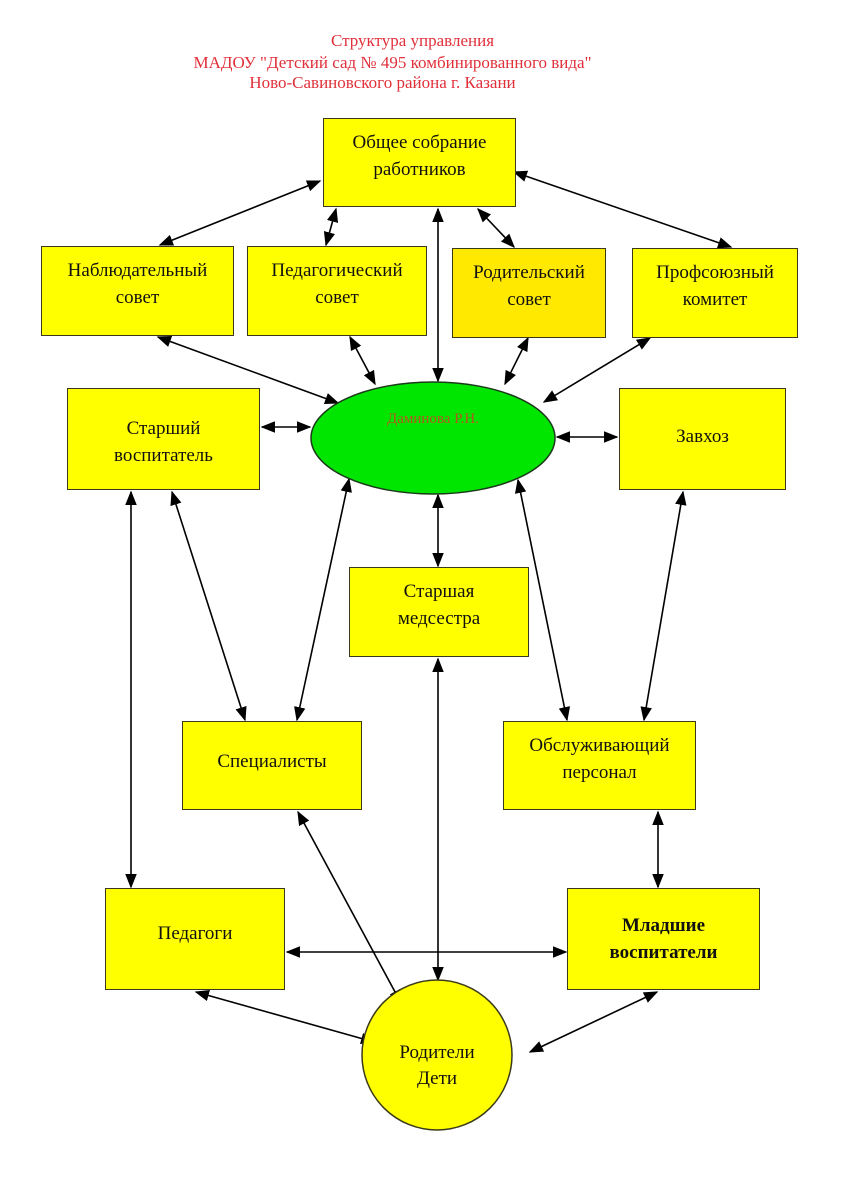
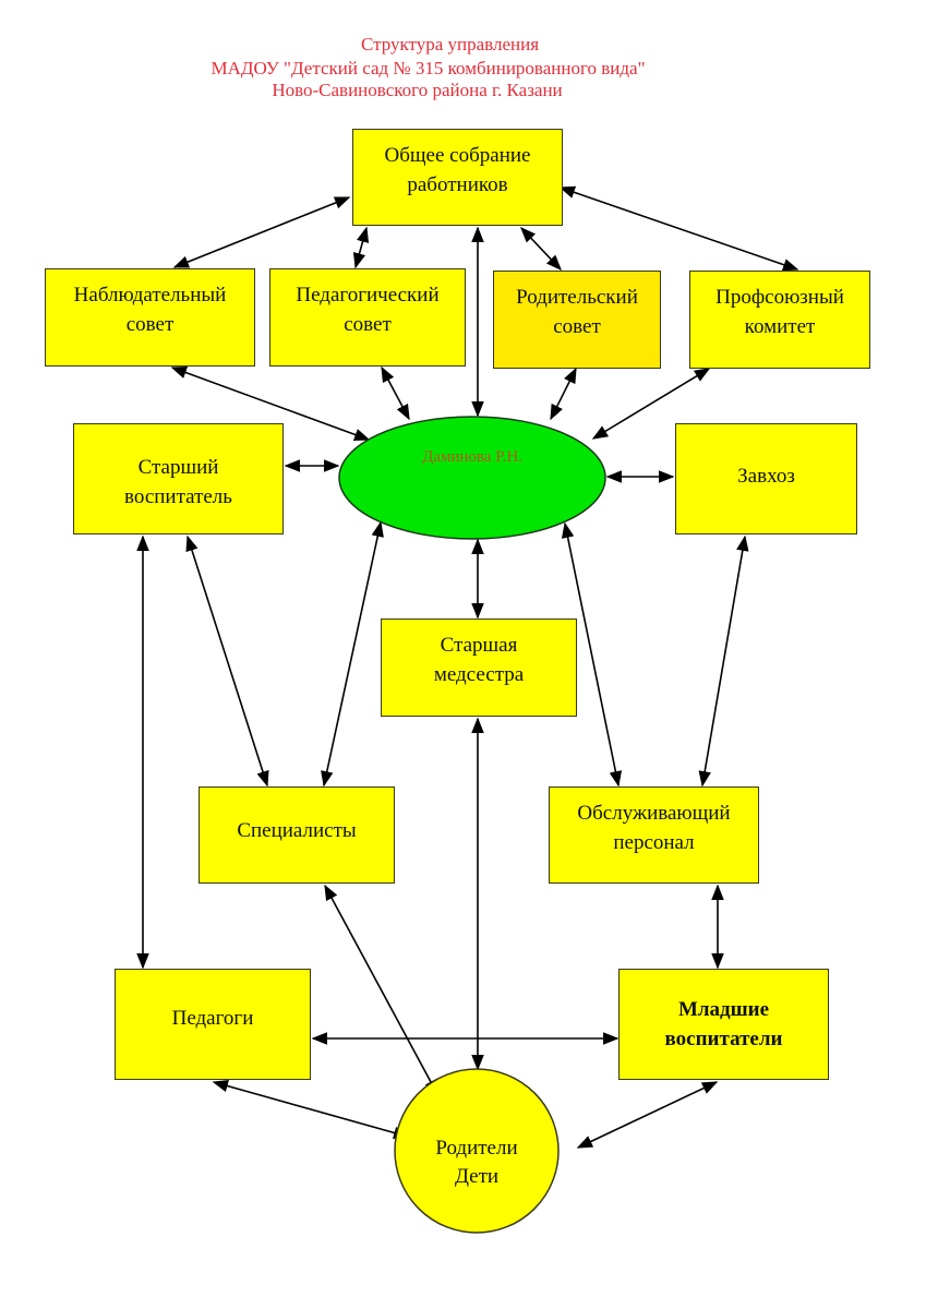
  Структура управления
- МАДОУ "Детский сад № 495 комбинированного вида"
+ МАДОУ "Детский сад № 315 комбинированного вида"
  Ново-Савиновского района г. Казани
  Общее собрание
  работников
  Наблюдательный
  совет
  Педагогический
  совет
  Родительский
  совет
  Профсоюзный
  комитет
  Старший
  воспитатель
  Завхоз
  Даминова Р.Н.
  Старшая
  медсестра
  Специалисты
  Обслуживающий
  персонал
  Педагоги
  Младшие
  воспитатели
  Родители
  Дети
